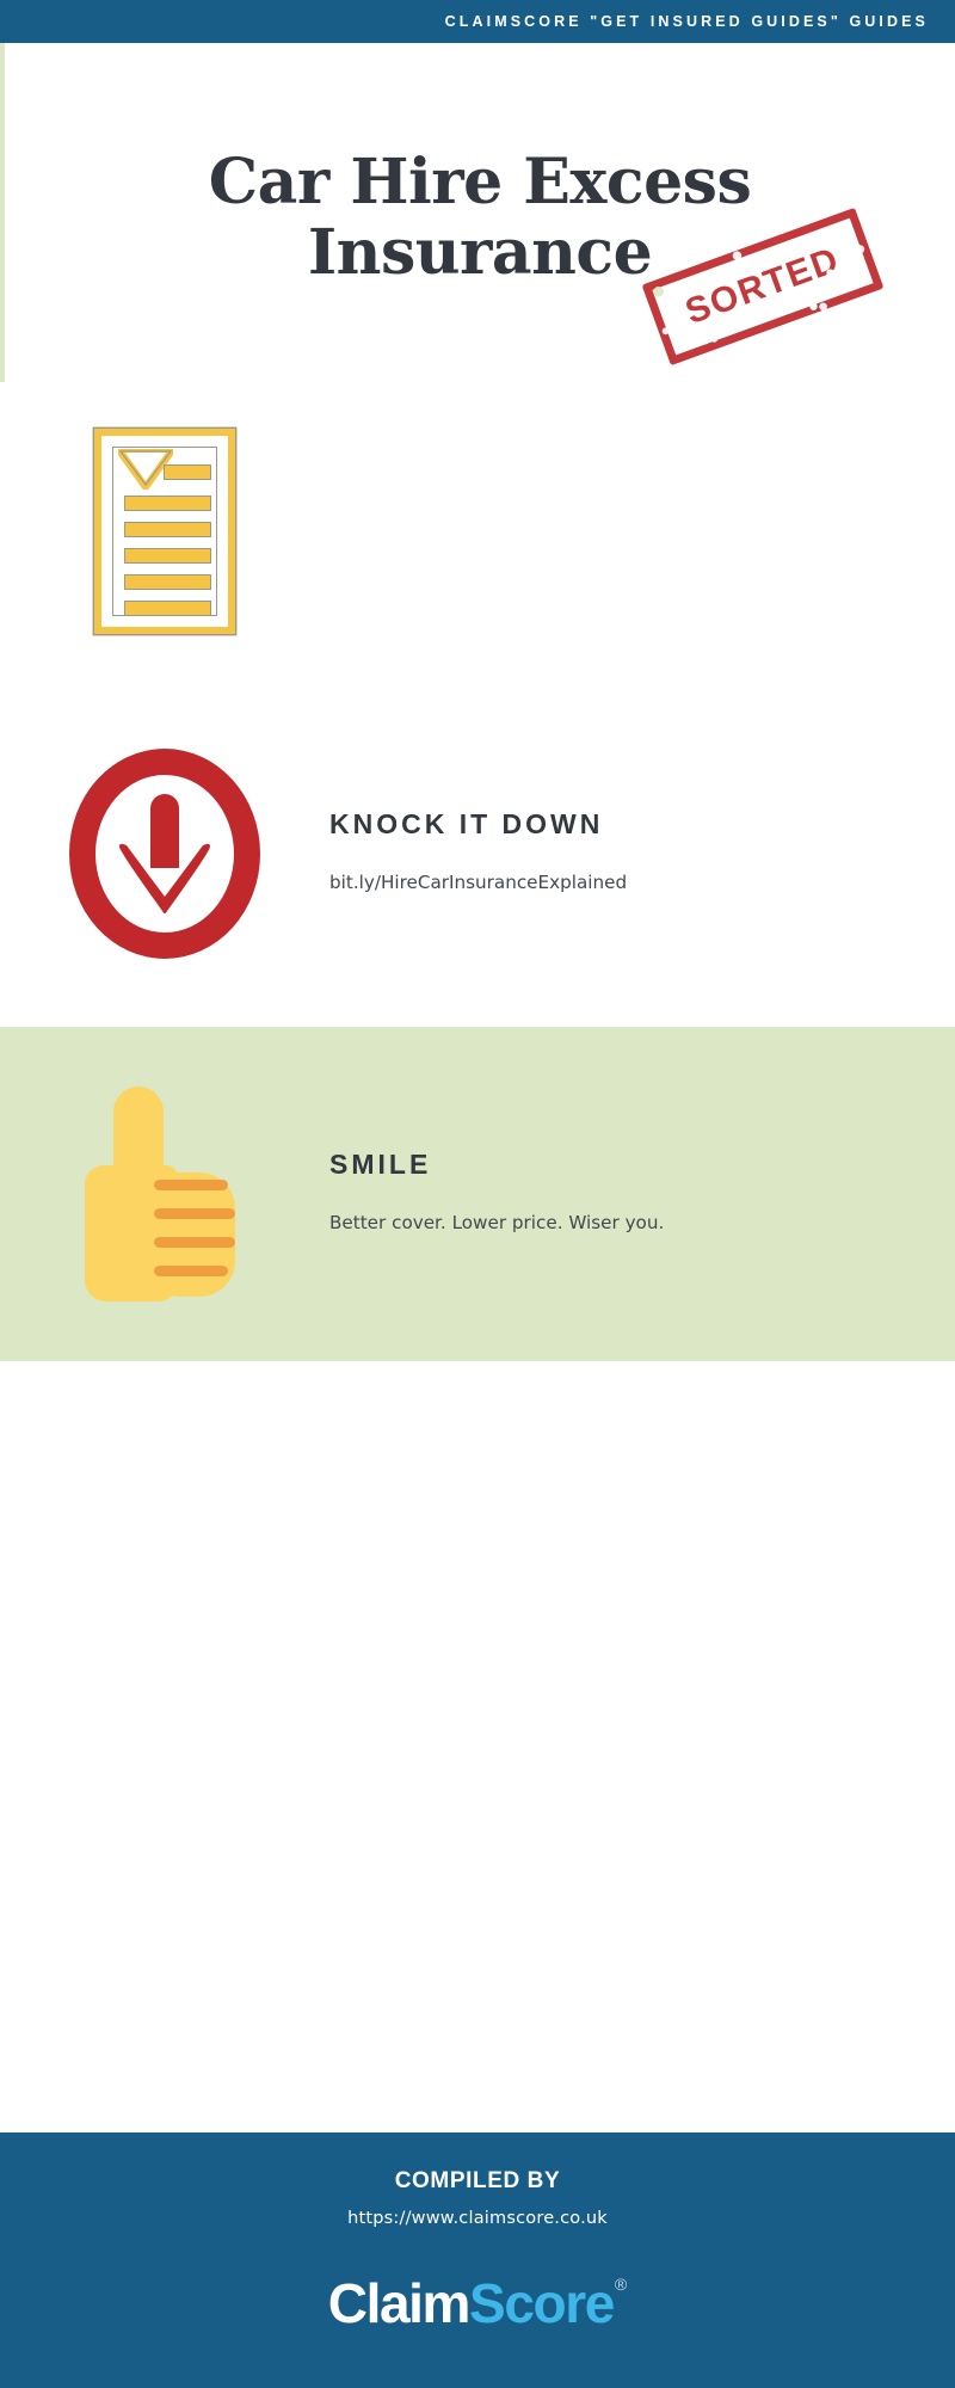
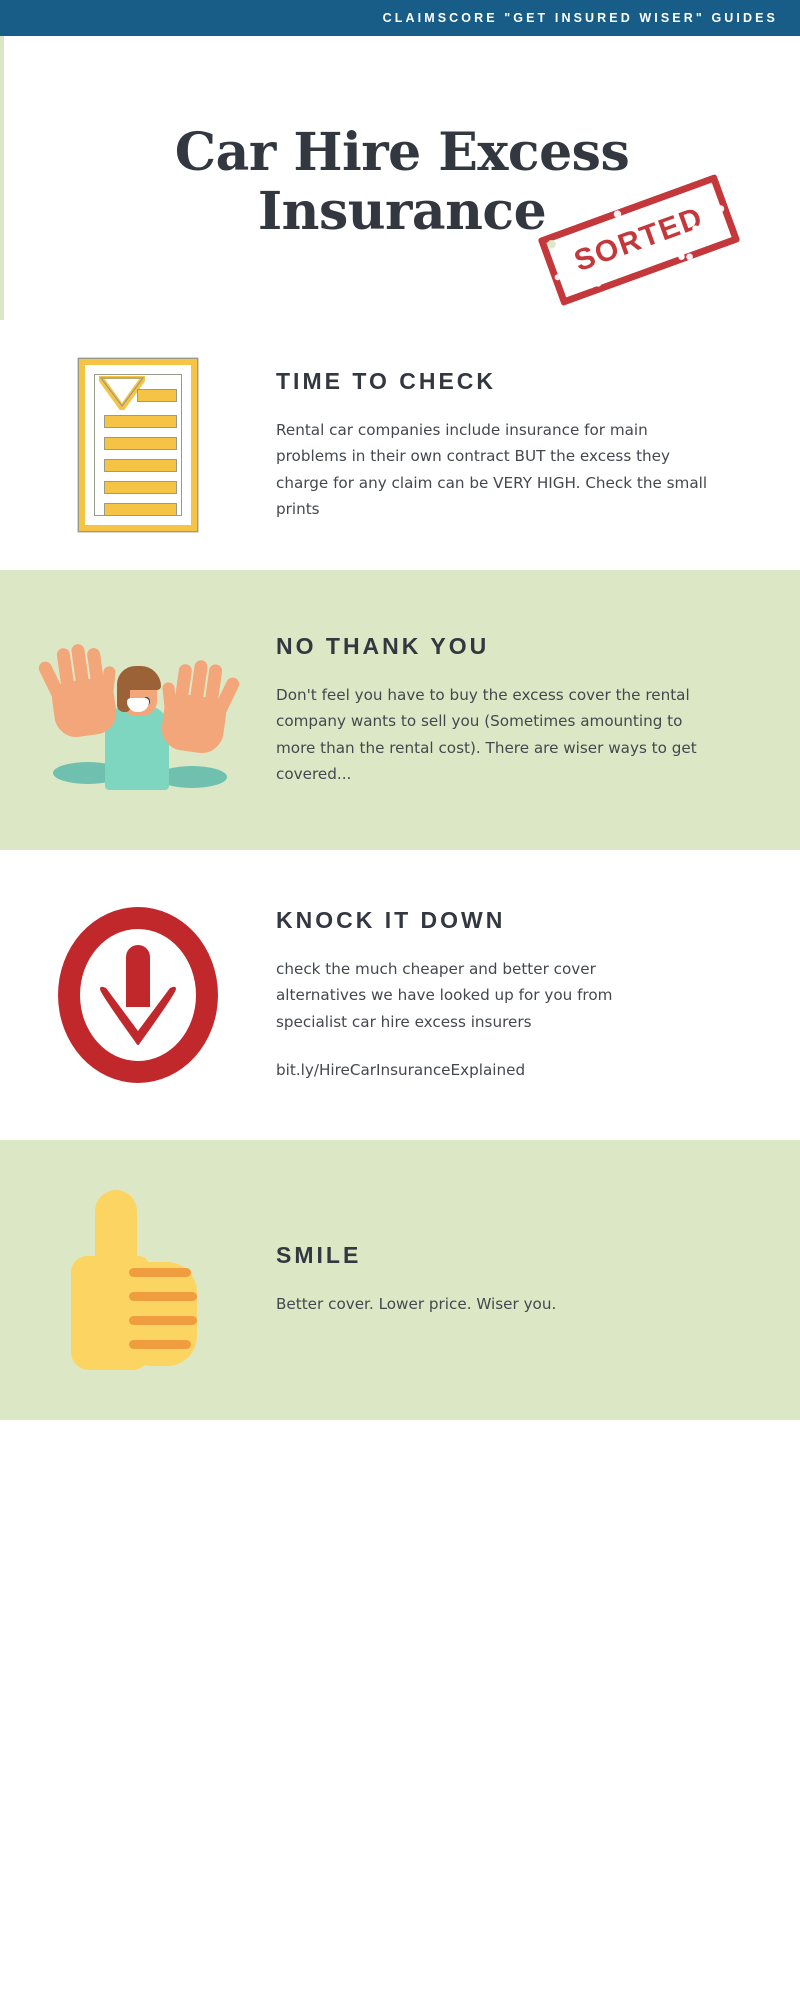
- CLAIMSCORE "GET INSURED GUIDES" GUIDES
+ CLAIMSCORE "GET INSURED WISER" GUIDES
  Car Hire Excess
  Insurance
+ TIME TO CHECK
+ Rental car companies include insurance for main problems in their own contract BUT the excess they charge for any claim can be VERY HIGH. Check the small prints
+ NO THANK YOU
+ Don't feel you have to buy the excess cover the rental company wants to sell you (Sometimes amounting to more than the rental cost). There are wiser ways to get covered...
  KNOCK IT DOWN
+ check the much cheaper and better cover alternatives we have looked up for you from specialist car hire excess insurers
  bit.ly/HireCarInsuranceExplained
  SMILE
  Better cover. Lower price. Wiser you.
- COMPILED BY
- https://www.claimscore.co.uk
- Claim
- Score
- ®
